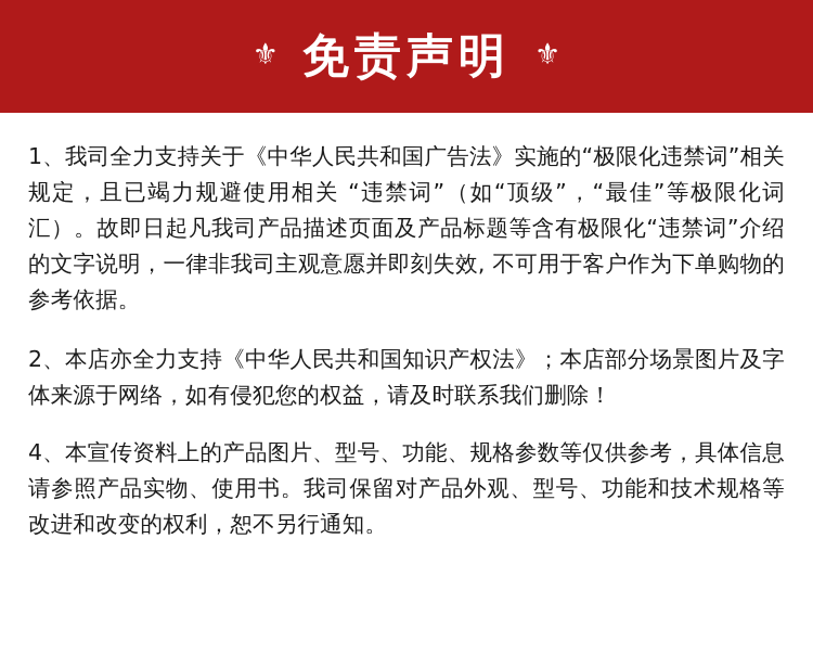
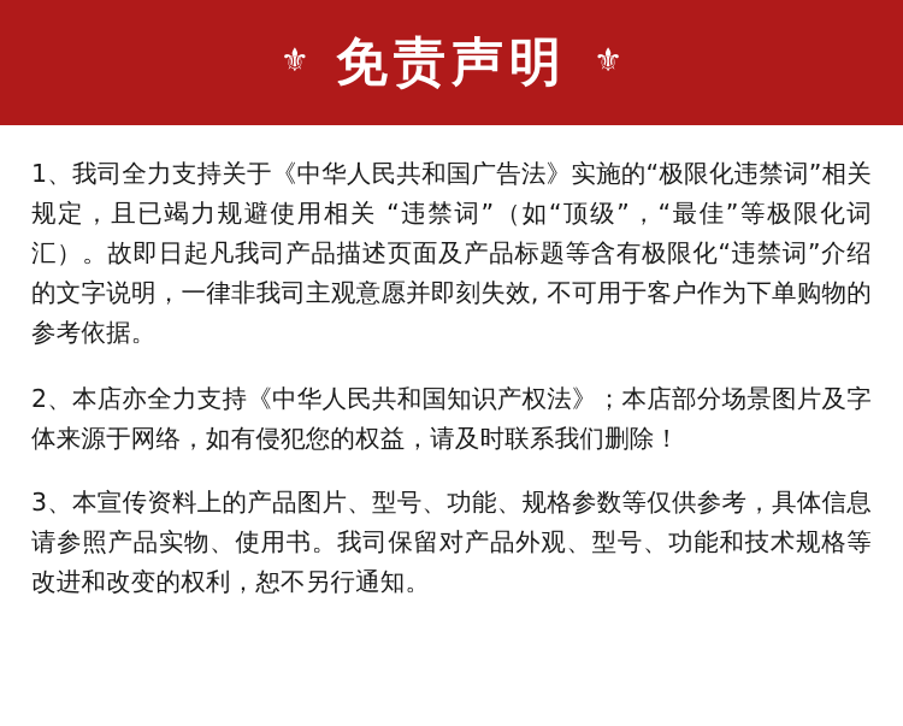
  ⚜
  免责声明
  ⚜
  1、我司全力支持关于《中华人民共和国广告法》实施的“极限化违禁词”相关规定，且已竭力规避使用相关 “违禁词”（如“顶级”，“最佳”等极限化词汇）。故即日起凡我司产品描述页面及产品标题等含有极限化“违禁词”介绍的文字说明，一律非我司主观意愿并即刻失效, 不可用于客户作为下单购物的参考依据。
  2、本店亦全力支持《中华人民共和国知识产权法》；本店部分场景图片及字体来源于网络，如有侵犯您的权益，请及时联系我们删除！
- 4、本宣传资料上的产品图片、型号、功能、规格参数等仅供参考，具体信息请参照产品实物、使用书。我司保留对产品外观、型号、功能和技术规格等改进和改变的权利，恕不另行通知。
+ 3、本宣传资料上的产品图片、型号、功能、规格参数等仅供参考，具体信息请参照产品实物、使用书。我司保留对产品外观、型号、功能和技术规格等改进和改变的权利，恕不另行通知。
